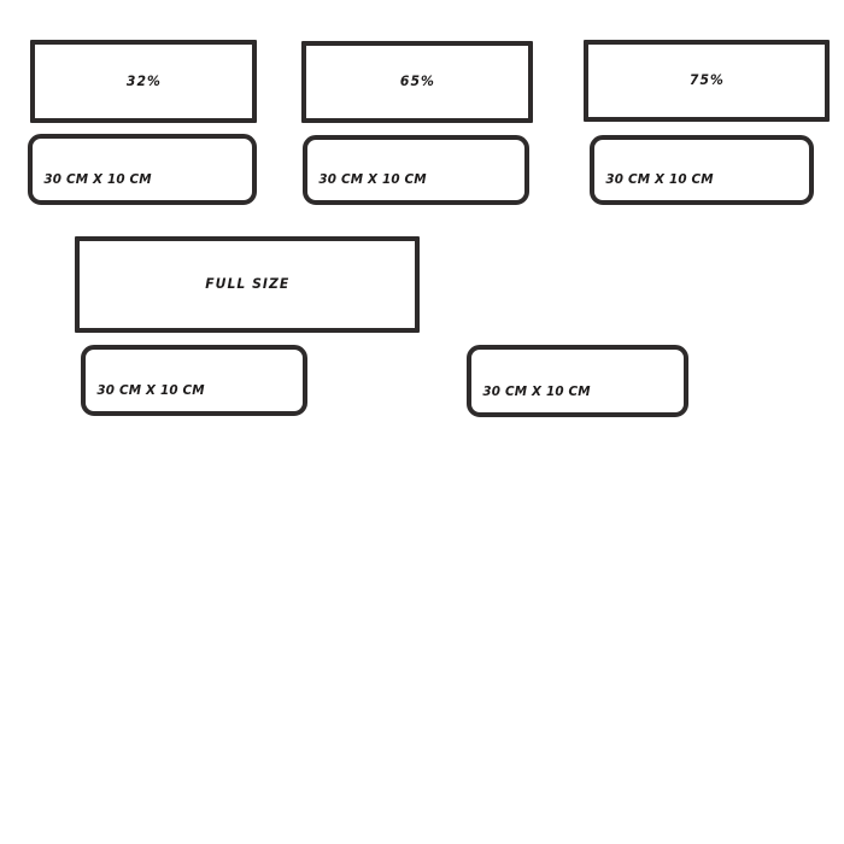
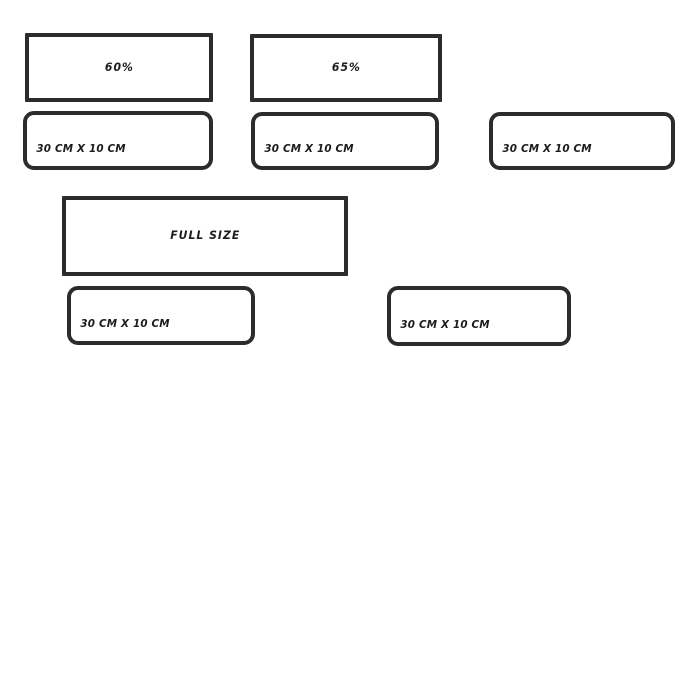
- 32%
+ 60%
  30 CM X 10 CM
  65%
  30 CM X 10 CM
- 75%
  30 CM X 10 CM
  FULL SIZE
  30 CM X 10 CM
  30 CM X 10 CM
